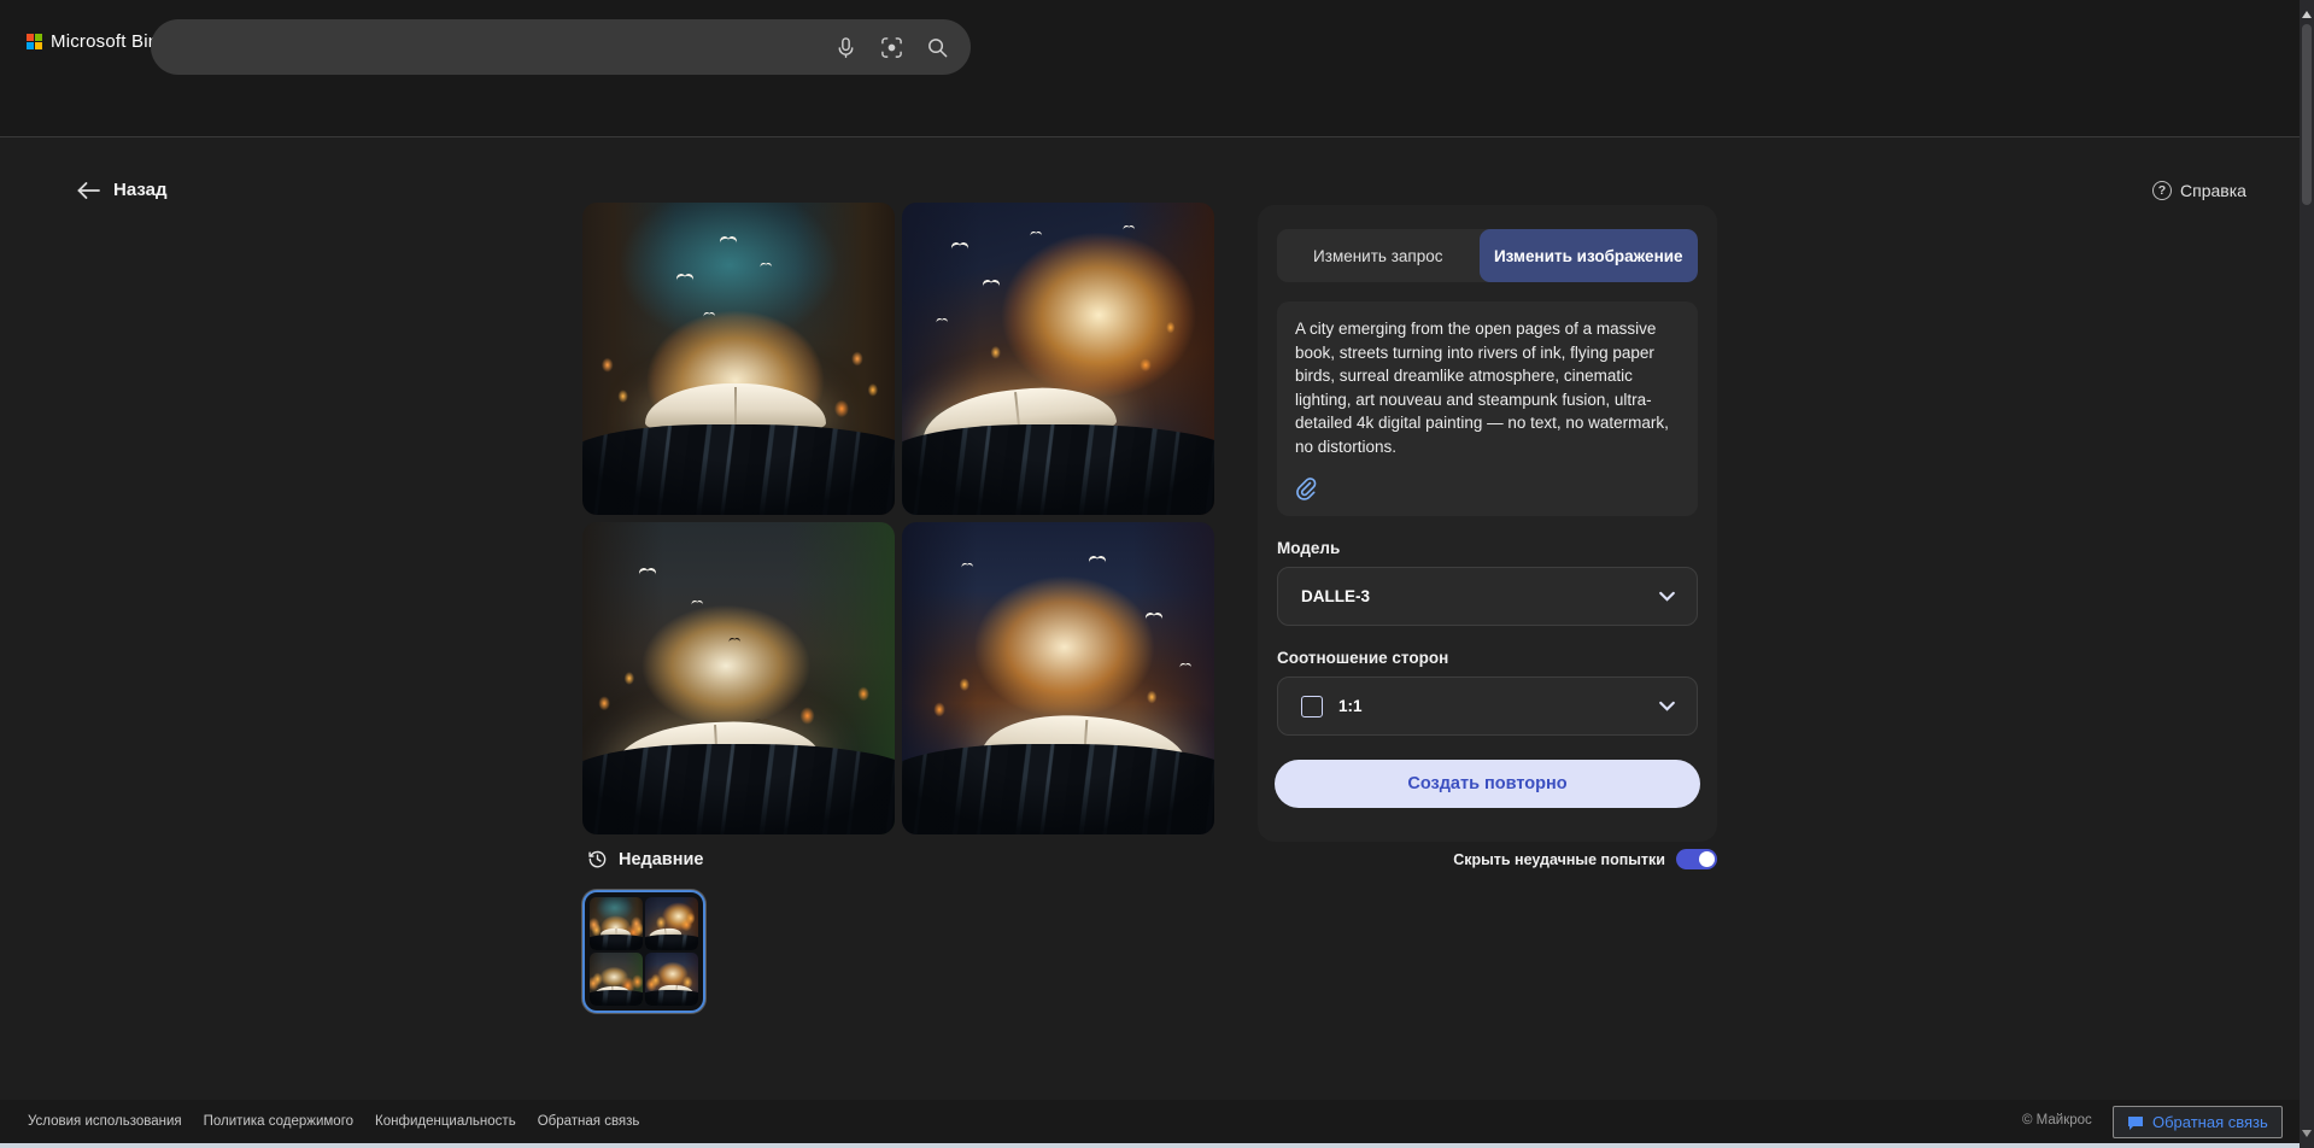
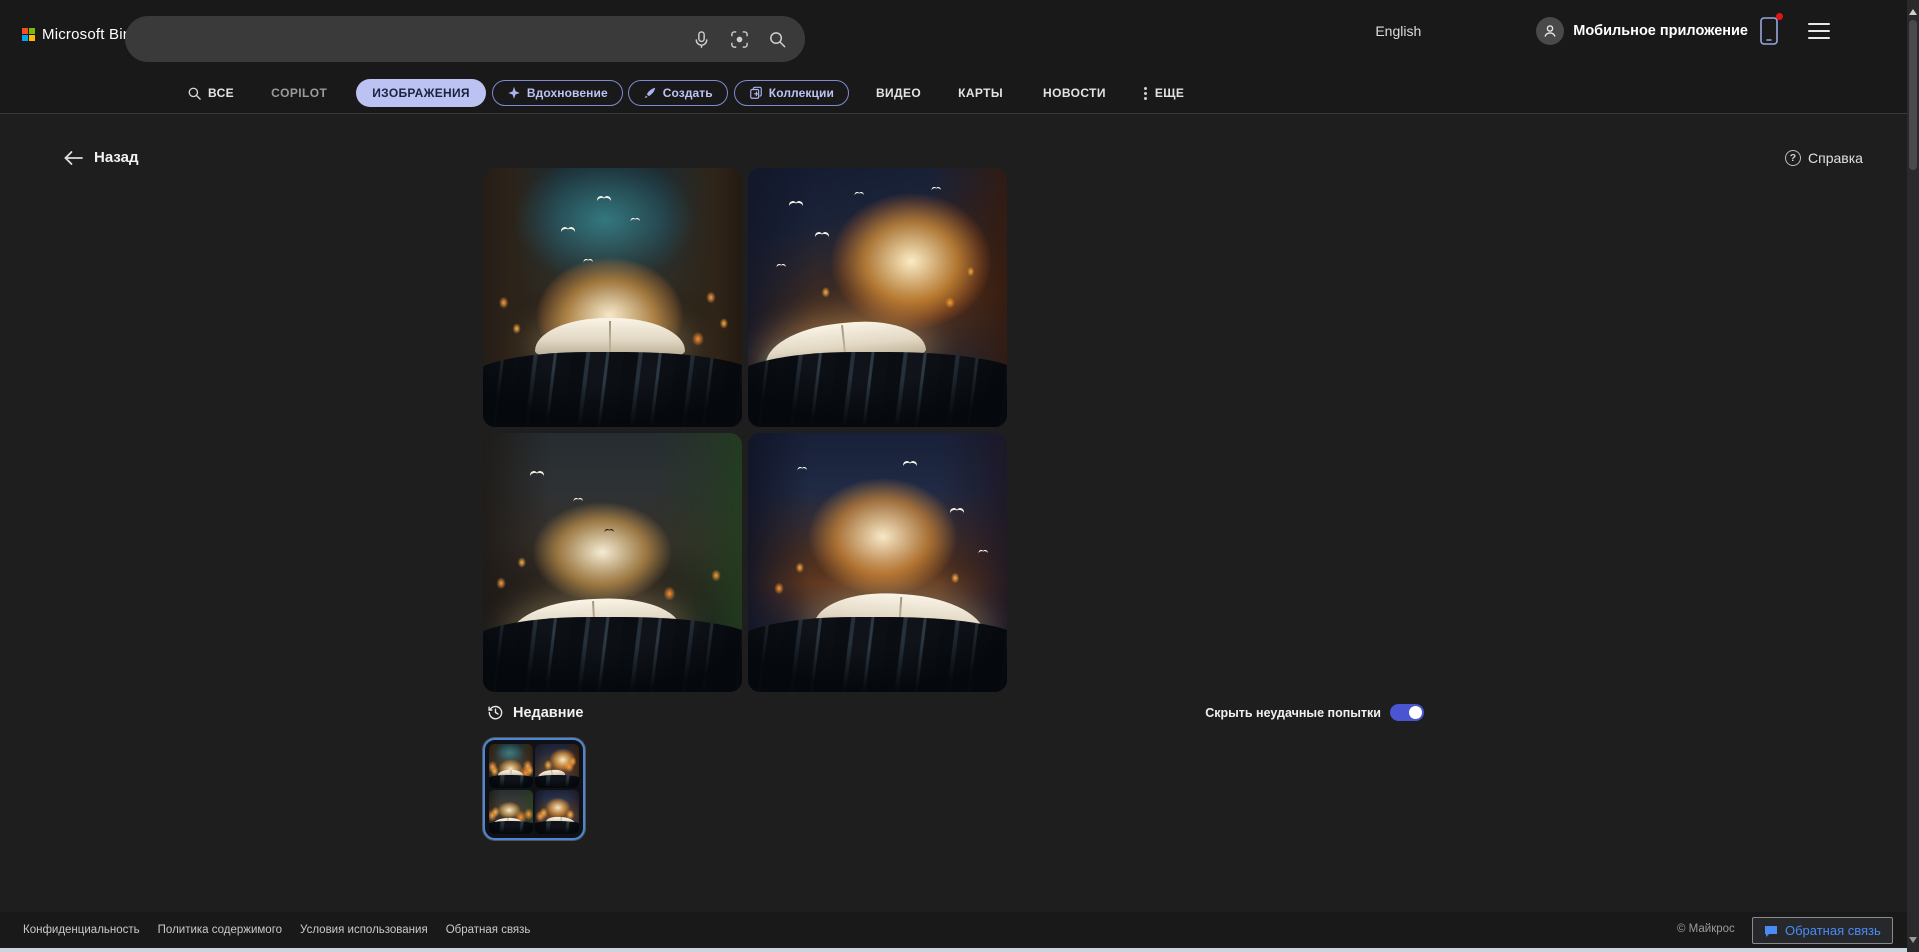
  Microsoft Bi
+ English
+ Мобильное приложение
+ ВСЕ
+ COPILOT
+ ИЗОБРАЖЕНИЯ
+ Вдохновение
+ Создать
+ Коллекции
+ ВИДЕО
+ КАРТЫ
+ НОВОСТИ
+ ЕЩЕ
  Назад
  ?
  Справка
- Изменить запрос
- Изменить изображение
- A city emerging from the open pages of a massive book, streets turning into rivers of ink, flying paper birds, surreal dreamlike atmosphere, cinematic lighting, art nouveau and steampunk fusion, ultra-detailed 4k digital painting — no text, no watermark, no distortions.
- Модель
- DALLE-3
- Соотношение сторон
- 1:1
- Создать повторно
  Скрыть неудачные попытки
  Недавние
- Условия использования
+ Конфиденциальность
  Политика содержимого
- Конфиденциальность
+ Условия использования
  Обратная связь
  © Майкрос
  Обратная связь
